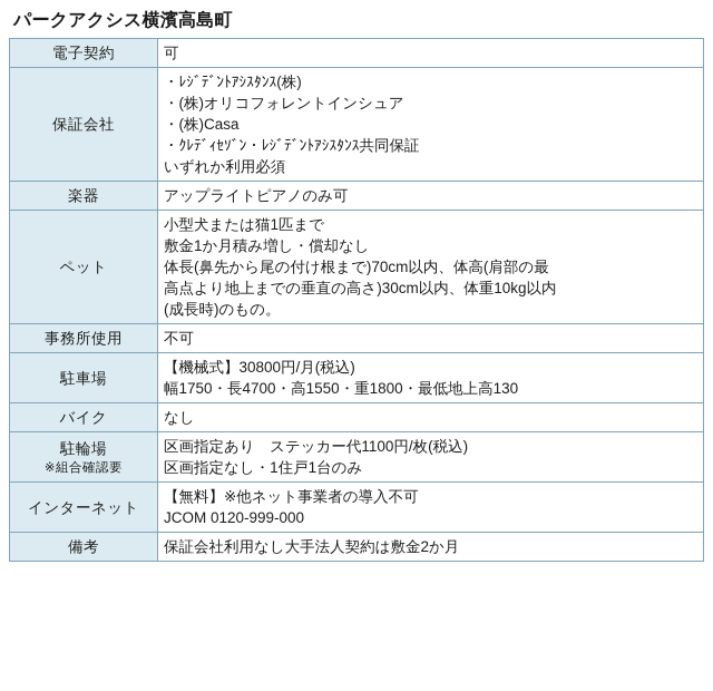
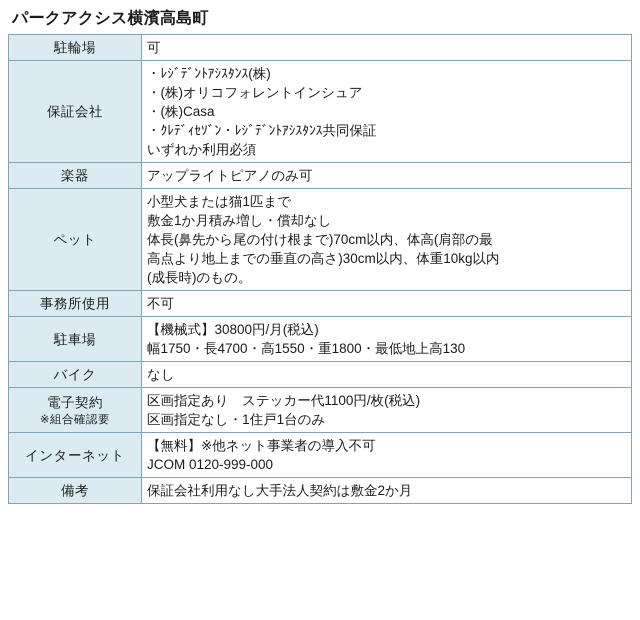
  パークアクシス横濱高島町
- 電子契約	可
+ 駐輪場	可
  保証会社	・ﾚｼﾞﾃﾞﾝﾄｱｼｽﾀﾝｽ(株)・(株)オリコフォレントインシュア・(株)Casa・ｸﾚﾃﾞｨｾｿﾞﾝ・ﾚｼﾞﾃﾞﾝﾄｱｼｽﾀﾝｽ共同保証いずれか利用必須
  楽器	アップライトピアノのみ可
  ペット	小型犬または猫1匹まで敷金1か月積み増し・償却なし体長(鼻先から尾の付け根まで)70cm以内、体高(肩部の最高点より地上までの垂直の高さ)30cm以内、体重10kg以内(成長時)のもの。
  事務所使用	不可
  駐車場	【機械式】30800円/月(税込)幅1750・長4700・高1550・重1800・最低地上高130
  バイク	なし
- 駐輪場※組合確認要	区画指定あり ステッカー代1100円/枚(税込)区画指定なし・1住戸1台のみ
+ 電子契約※組合確認要	区画指定あり ステッカー代1100円/枚(税込)区画指定なし・1住戸1台のみ
  インターネット	【無料】※他ネット事業者の導入不可JCOM 0120-999-000
  備考	保証会社利用なし大手法人契約は敷金2か月
